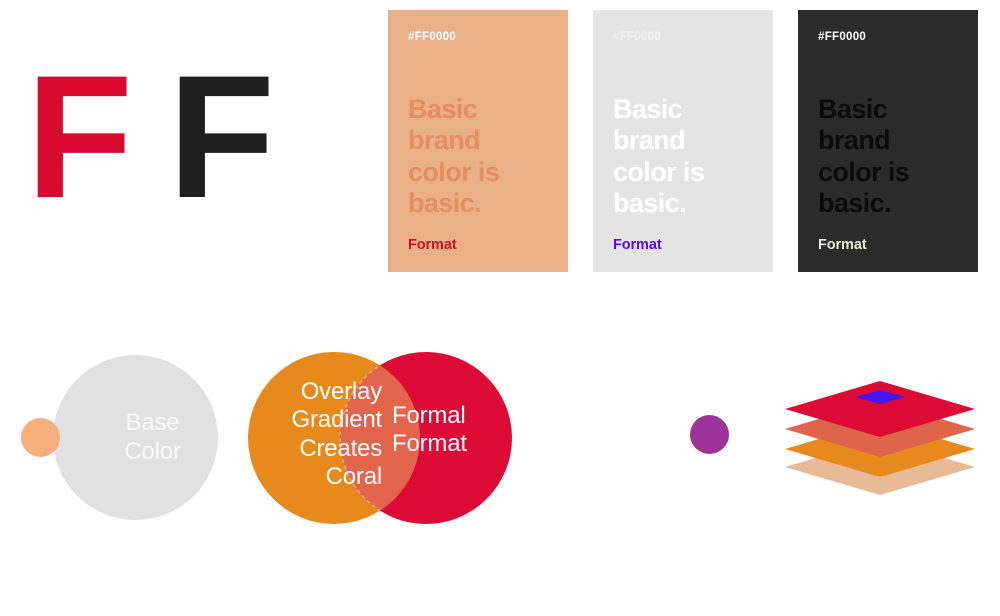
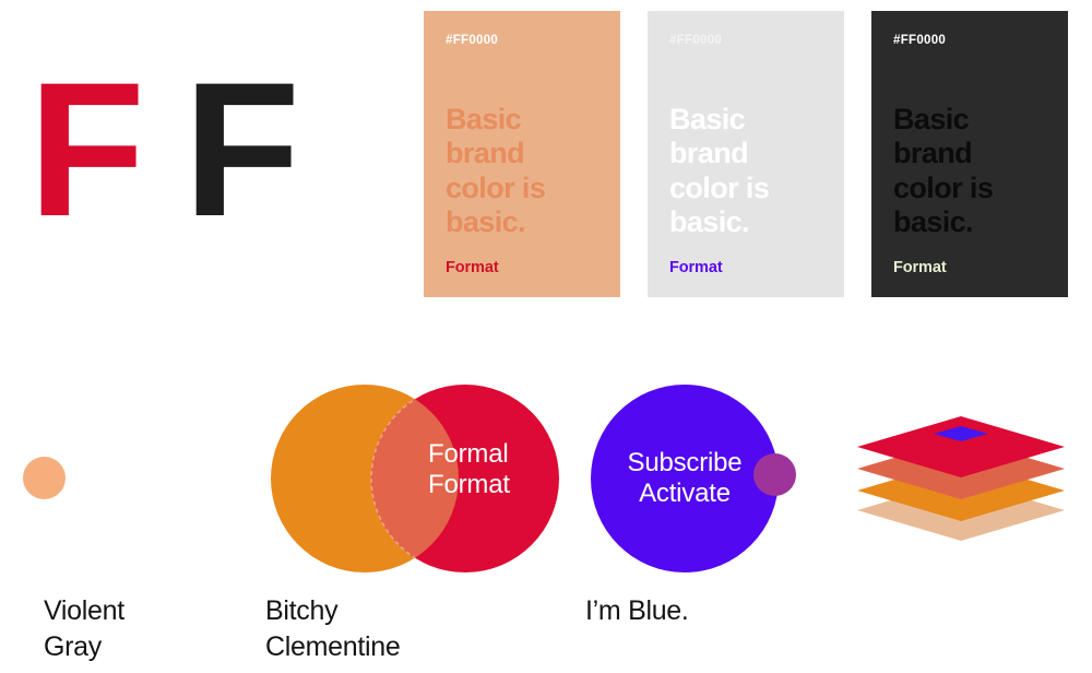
  F
  F
  #FF0000
  Basic brand color is basic.
  Format
  Basic brand color is basic.
  Format
  #FF0000
  Basic brand color is basic.
  Format
- Base
- Color
- Overlay
- Gradient
- Creates
- Coral
  Formal
  Format
+ Subscribe
+ Activate
+ Violent
+ Gray
+ Bitchy
+ Clementine
+ I’m Blue.
